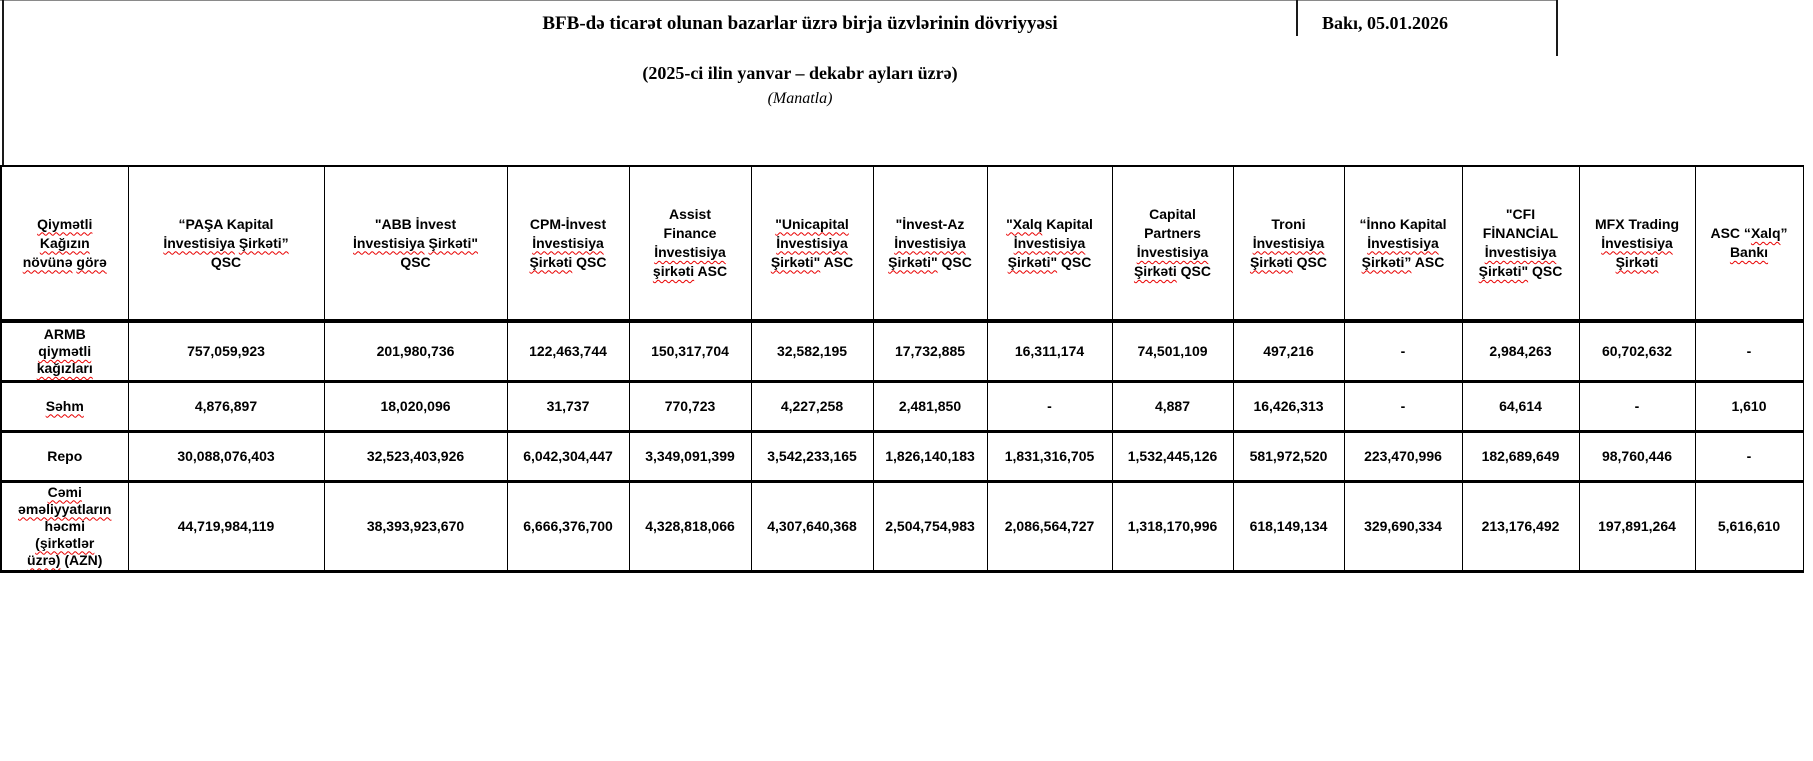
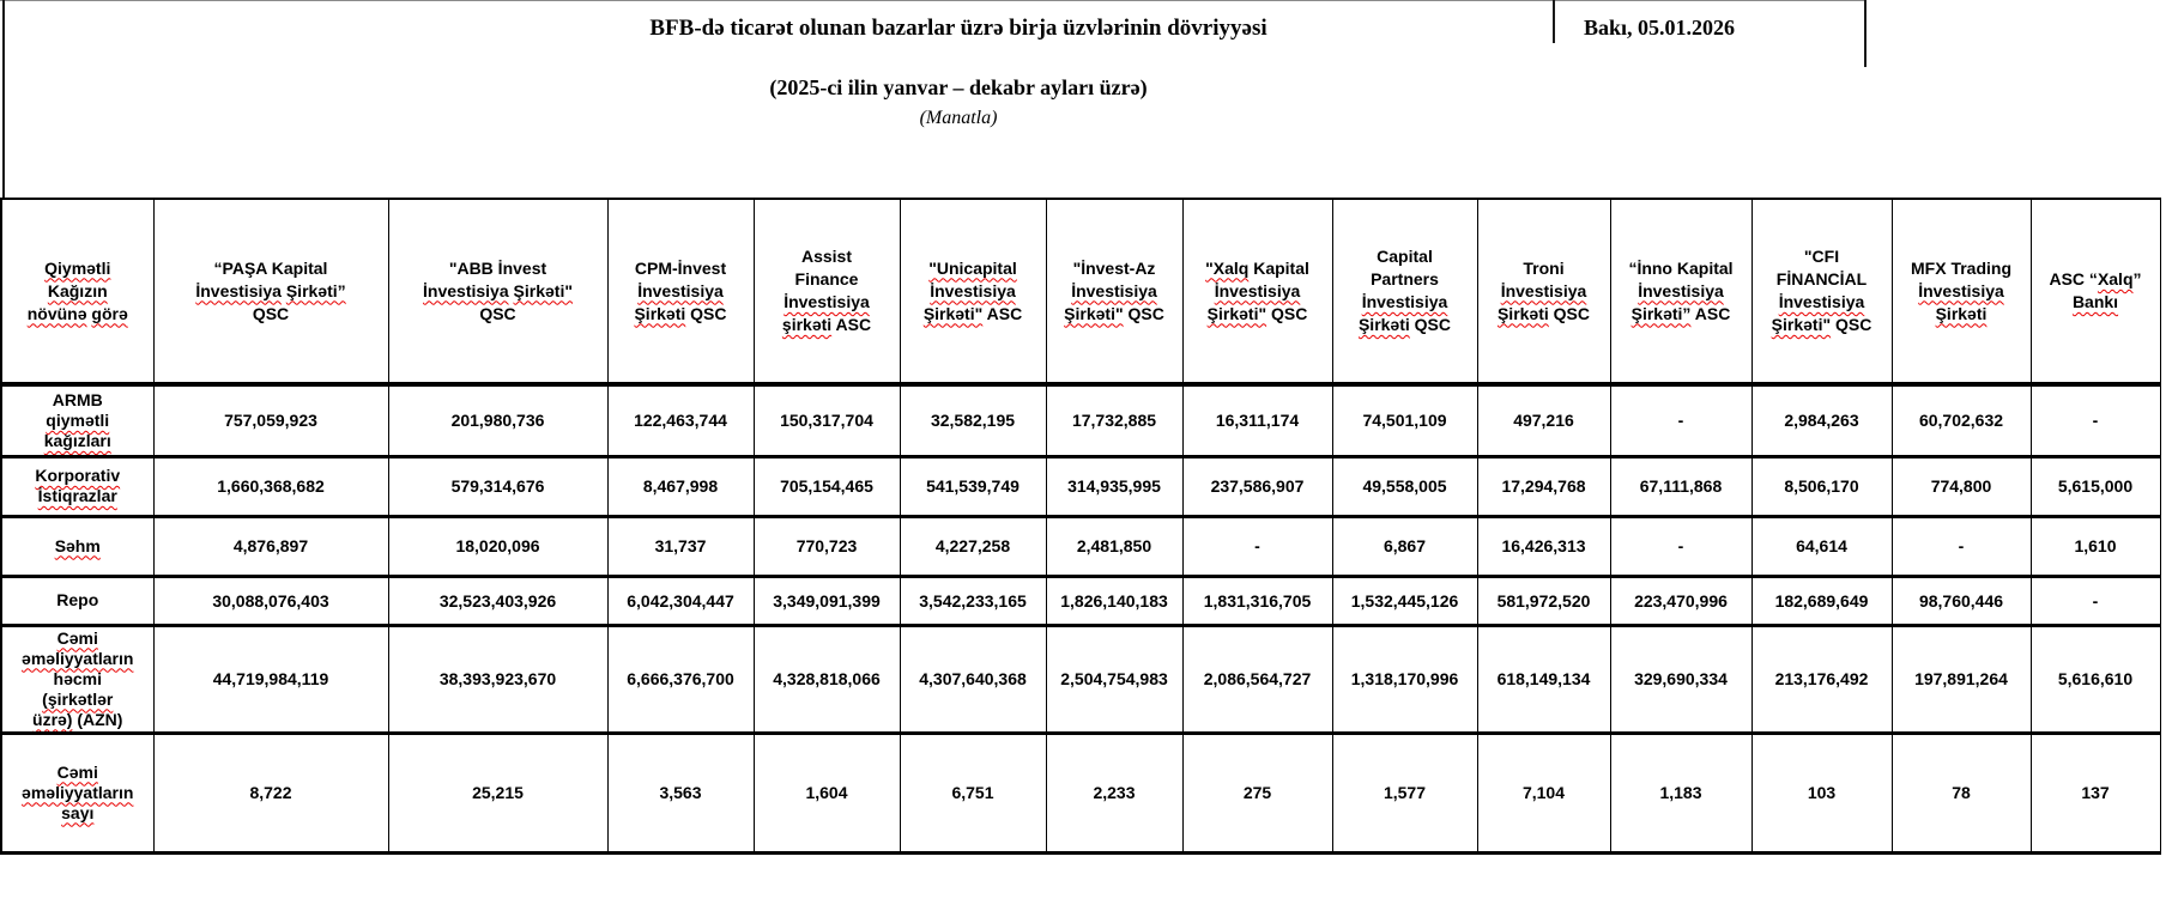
  BFB-də ticarət olunan bazarlar üzrə birja üzvlərinin dövriyyəsi
  Bakı, 05.01.2026
  (2025-ci ilin yanvar – dekabr ayları üzrə)
  (Manatla)
  QiymətliKağızınnövünə görə	“PAŞA Kapitalİnvestisiya Şirkəti”QSC	"ABB İnvestİnvestisiya Şirkəti"QSC	CPM-İnvestİnvestisiyaŞirkəti QSC	AssistFinanceİnvestisiyaşirkəti ASC	"UnicapitalİnvestisiyaŞirkəti" ASC	"İnvest-AzİnvestisiyaŞirkəti" QSC	"Xalq KapitalİnvestisiyaŞirkəti" QSC	CapitalPartnersİnvestisiyaŞirkəti QSC	TroniİnvestisiyaŞirkəti QSC	“İnno KapitalİnvestisiyaŞirkəti” ASC	"CFIFİNANCİALİnvestisiyaŞirkəti" QSC	MFX TradingİnvestisiyaŞirkəti	ASC “Xalq”Bankı
  ARMBqiymətlikağızları	757,059,923	201,980,736	122,463,744	150,317,704	32,582,195	17,732,885	16,311,174	74,501,109	497,216	-	2,984,263	60,702,632	-
+ Korporativİstiqrazlar	1,660,368,682	579,314,676	8,467,998	705,154,465	541,539,749	314,935,995	237,586,907	49,558,005	17,294,768	67,111,868	8,506,170	774,800	5,615,000
- Səhm	4,876,897	18,020,096	31,737	770,723	4,227,258	2,481,850	-	4,887	16,426,313	-	64,614	-	1,610
+ Səhm	4,876,897	18,020,096	31,737	770,723	4,227,258	2,481,850	-	6,867	16,426,313	-	64,614	-	1,610
  Repo	30,088,076,403	32,523,403,926	6,042,304,447	3,349,091,399	3,542,233,165	1,826,140,183	1,831,316,705	1,532,445,126	581,972,520	223,470,996	182,689,649	98,760,446	-
  Cəmiəməliyyatlarınhəcmi(şirkətlərüzrə) (AZN)	44,719,984,119	38,393,923,670	6,666,376,700	4,328,818,066	4,307,640,368	2,504,754,983	2,086,564,727	1,318,170,996	618,149,134	329,690,334	213,176,492	197,891,264	5,616,610
+ Cəmiəməliyyatlarınsayı	8,722	25,215	3,563	1,604	6,751	2,233	275	1,577	7,104	1,183	103	78	137
